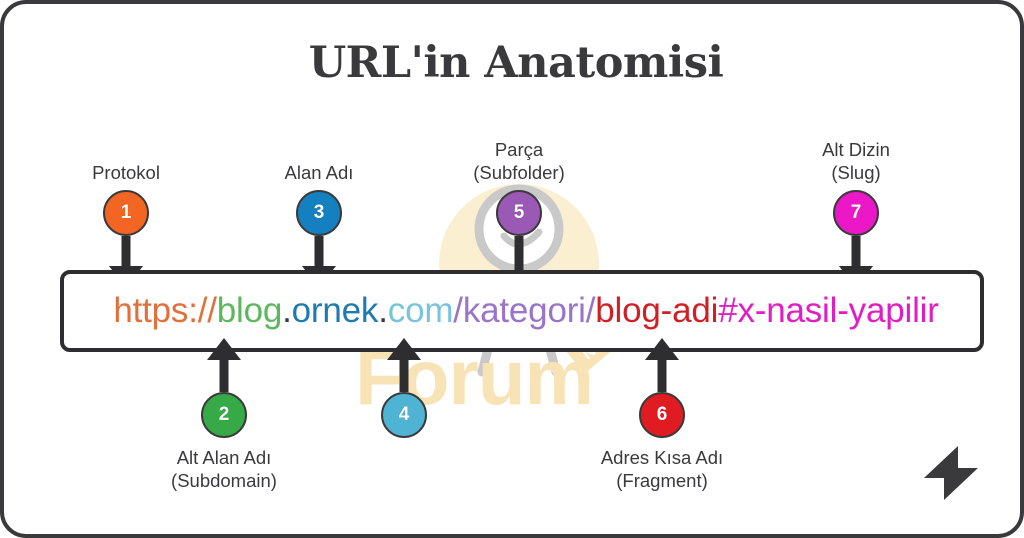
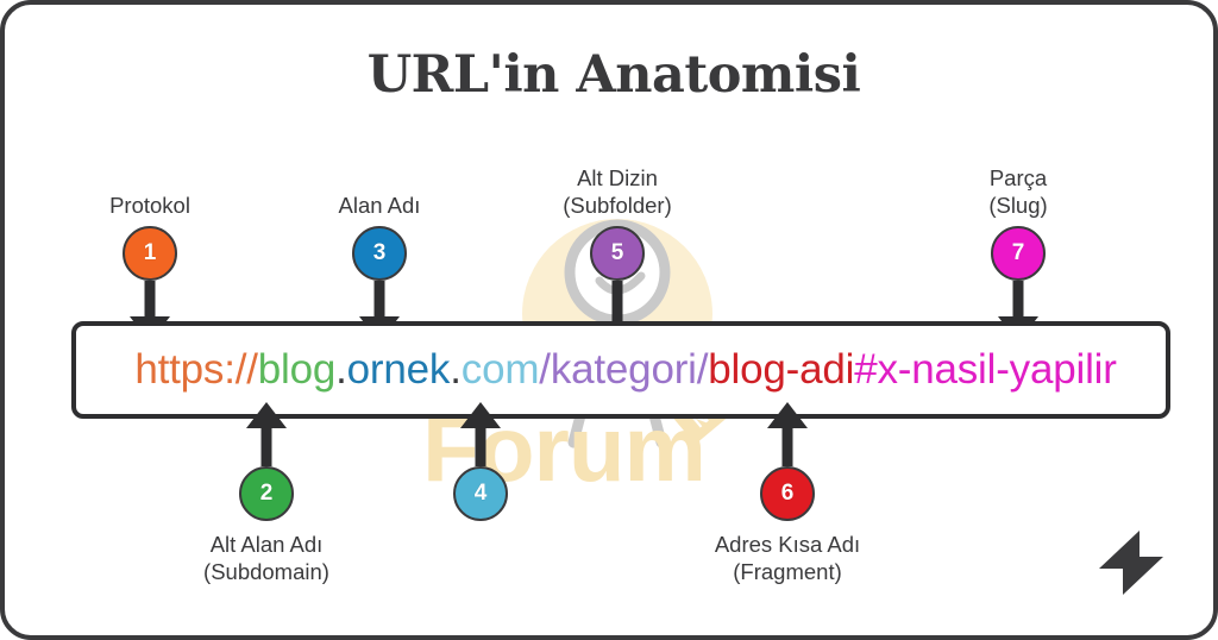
  Forum
  URL'in Anatomisi
  Protokol
  Alan Adı
- Parça
+ Alt Dizin
  (Subfolder)
- Alt Dizin
+ Parça
  (Slug)
  1
  3
  5
  7
  https://
  blog
  .
  ornek
  .
  com
  /kategori/
  blog-adi
  #x-nasil-yapilir
  2
  4
  6
  Alt Alan Adı
  (Subdomain)
  Adres Kısa Adı
  (Fragment)
